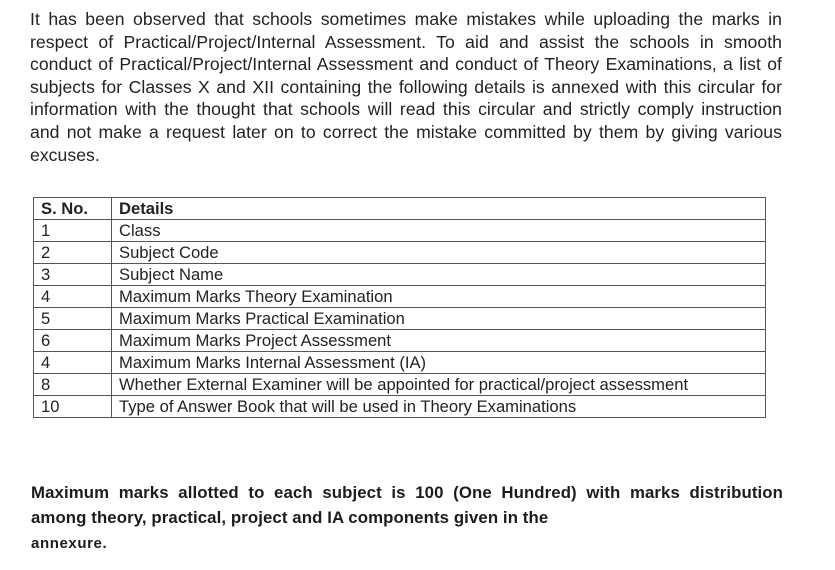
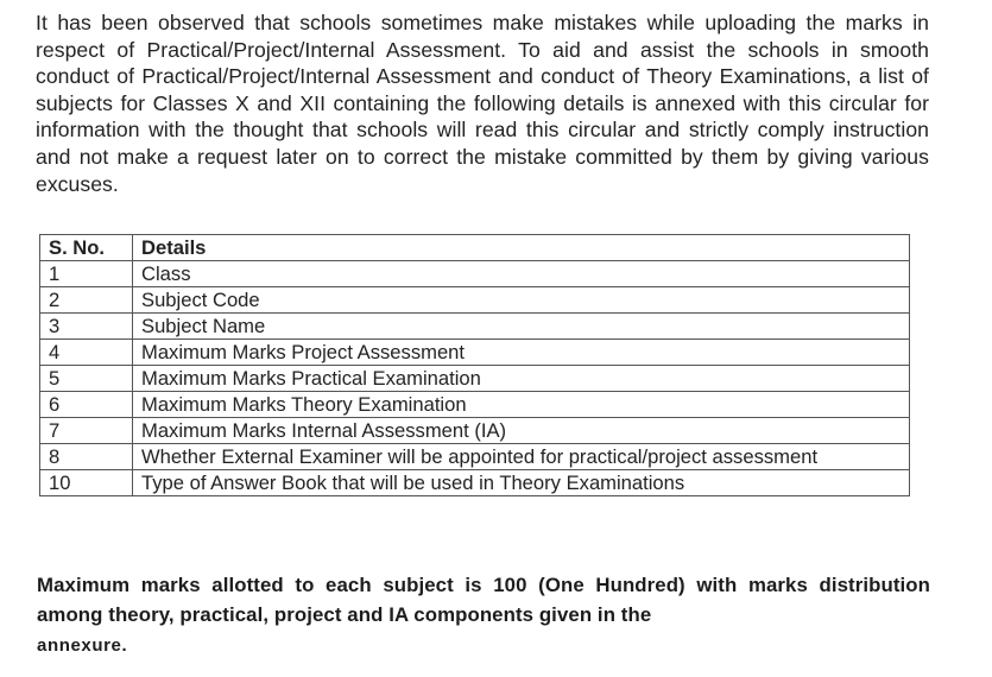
  It has been observed that schools sometimes make mistakes while uploading the marks in respect of Practical/Project/Internal Assessment. To aid and assist the schools in smooth conduct of Practical/Project/Internal Assessment and conduct of Theory Examinations, a list of subjects for Classes X and XII containing the following details is annexed with this circular for information with the thought that schools will read this circular and strictly comply instruction and not make a request later on to correct the mistake committed by them by giving various excuses.
  S. No.	Details
  1	Class
  2	Subject Code
  3	Subject Name
- 4	Maximum Marks Theory Examination
+ 4	Maximum Marks Project Assessment
  5	Maximum Marks Practical Examination
- 6	Maximum Marks Project Assessment
+ 6	Maximum Marks Theory Examination
- 4	Maximum Marks Internal Assessment (IA)
+ 7	Maximum Marks Internal Assessment (IA)
  8	Whether External Examiner will be appointed for practical/project assessment
  10	Type of Answer Book that will be used in Theory Examinations
  Maximum marks allotted to each subject is 100 (One Hundred) with marks distribution among theory, practical, project and IA components given in the
  annexure.
